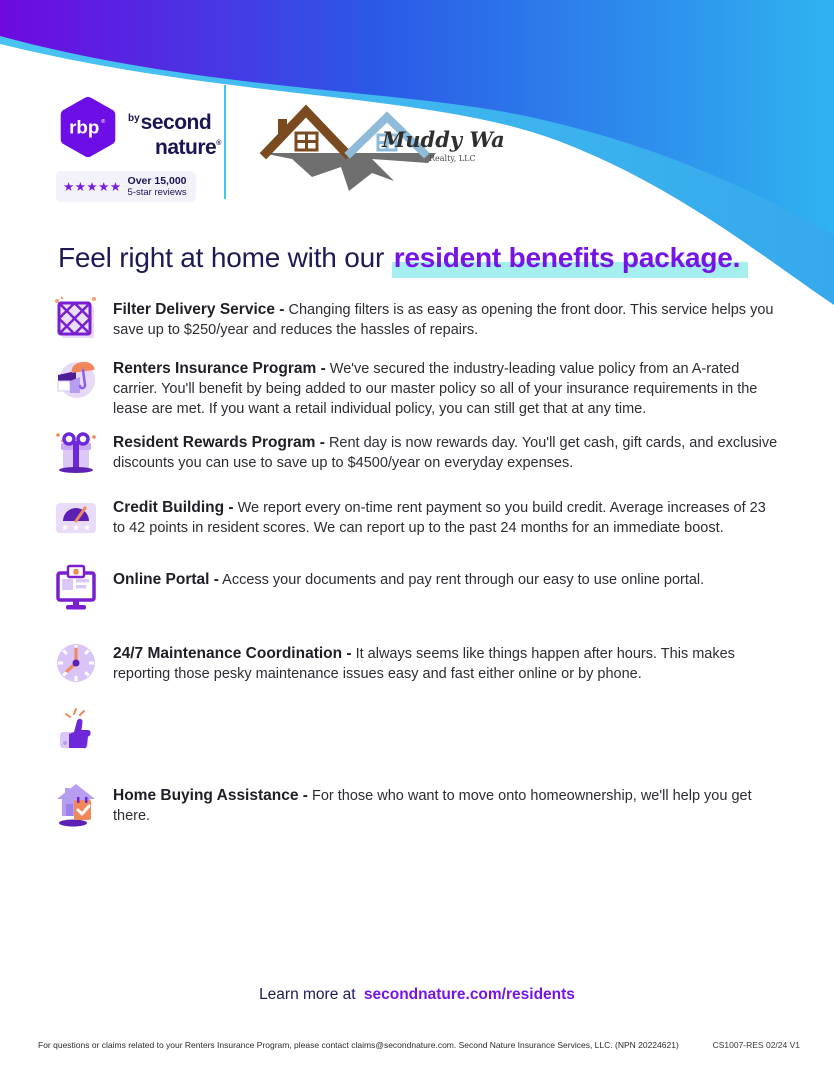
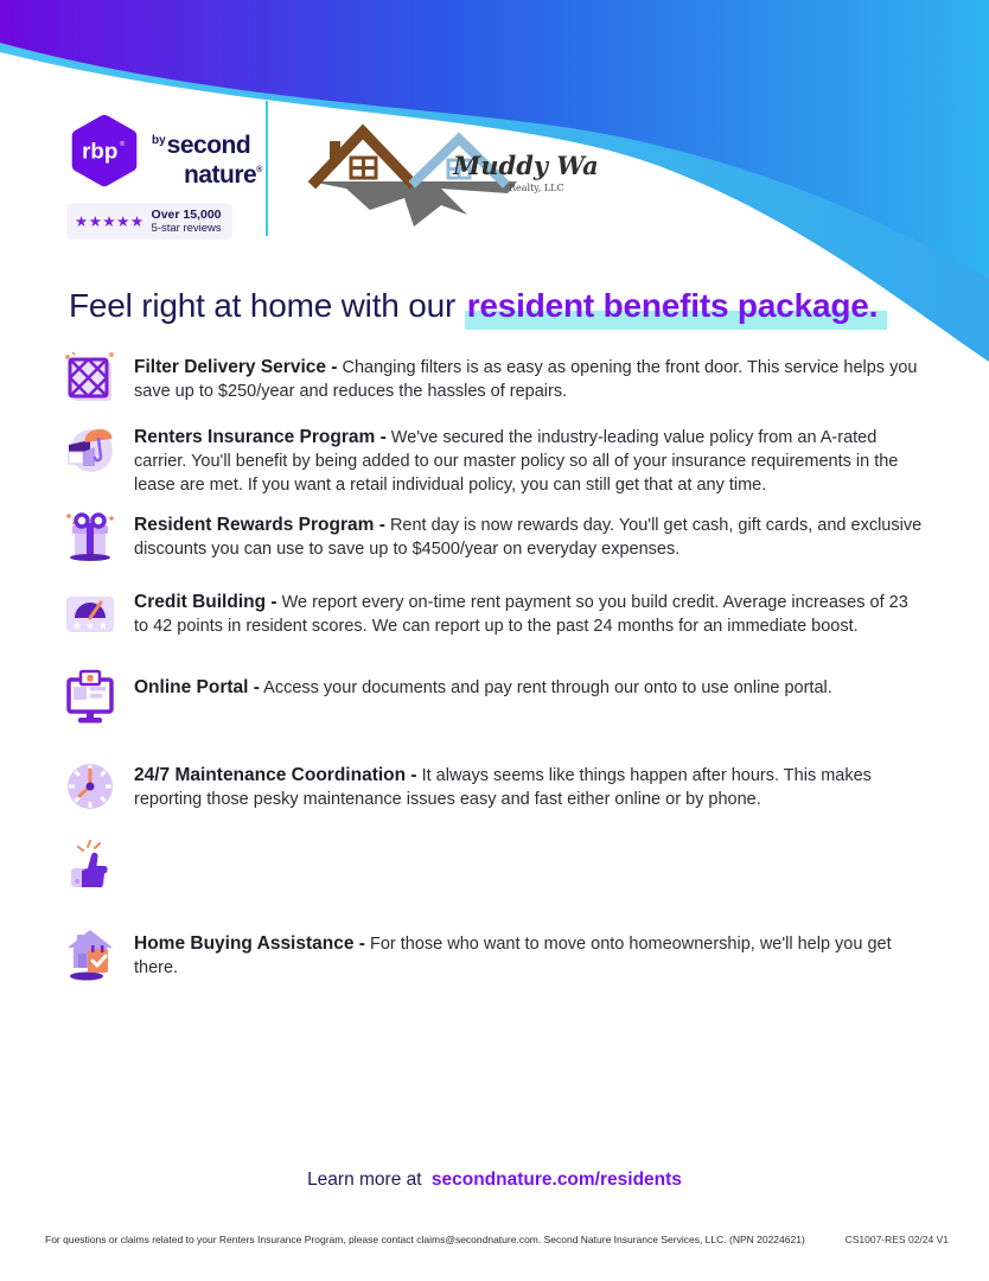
  rbp
  bysecond
  nature
  ★★★★★
  Over 15,000
  5-star reviews
  Realty, LLC
  Feel right at home with our resident benefits package.
  Filter Delivery Service - Changing filters is as easy as opening the front door. This service helps you save up to $250/year and reduces the hassles of repairs.
  Renters Insurance Program - We've secured the industry-leading value policy from an A-rated carrier. You'll benefit by being added to our master policy so all of your insurance requirements in the lease are met. If you want a retail individual policy, you can still get that at any time.
  Resident Rewards Program - Rent day is now rewards day. You'll get cash, gift cards, and exclusive discounts you can use to save up to $4500/year on everyday expenses.
  ★ ★ ★
  Credit Building - We report every on-time rent payment so you build credit. Average increases of 23 to 42 points in resident scores. We can report up to the past 24 months for an immediate boost.
- Online Portal - Access your documents and pay rent through our easy to use online portal.
+ Online Portal - Access your documents and pay rent through our onto to use online portal.
  24/7 Maintenance Coordination - It always seems like things happen after hours. This makes reporting those pesky maintenance issues easy and fast either online or by phone.
  Home Buying Assistance - For those who want to move onto homeownership, we'll help you get there.
  Learn more at secondnature.com/residents
  For questions or claims related to your Renters Insurance Program, please contact claims@secondnature.com. Second Nature Insurance Services, LLC. (NPN 20224621)
  CS1007-RES 02/24 V1
